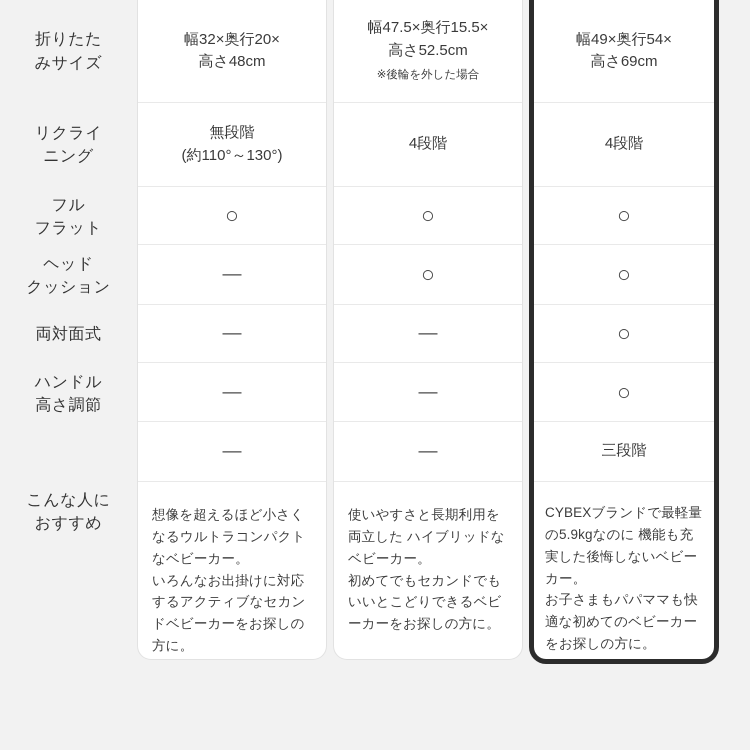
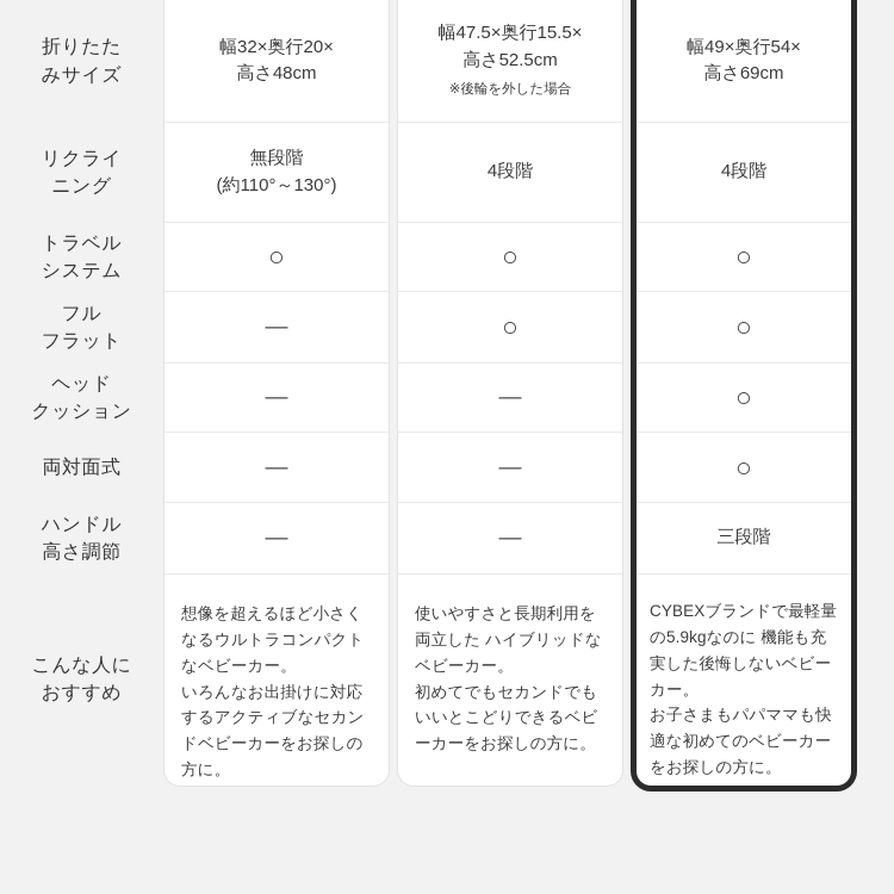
  折りたた
  みサイズ
  リクライ
  ニング
+ トラベル
+ システム
  フル
  フラット
  ヘッド
  クッション
  両対面式
  ハンドル
  高さ調節
  こんな人に
  おすすめ
  幅32×奥行20×
  高さ48cm
  無段階
  (約110°～130°)
  ○
  —
  —
  —
  —
  想像を超えるほど小さくなるウルトラコンパクトなベビーカー。
  いろんなお出掛けに対応するアクティブなセカンドベビーカーをお探しの方に。
  幅47.5×奥行15.5×
  高さ52.5cm
  ※後輪を外した場合
  4段階
  ○
  ○
  —
  —
  —
  使いやすさと長期利用を両立した ハイブリッドなベビーカー。
  初めてでもセカンドでもいいとこどりできるベビーカーをお探しの方に。
  幅49×奥行54×
  高さ69cm
  4段階
  ○
  ○
  ○
  ○
  三段階
  CYBEXブランドで最軽量の5.9kgなのに 機能も充実した後悔しないベビーカー。
  お子さまもパパママも快適な初めてのベビーカーをお探しの方に。
